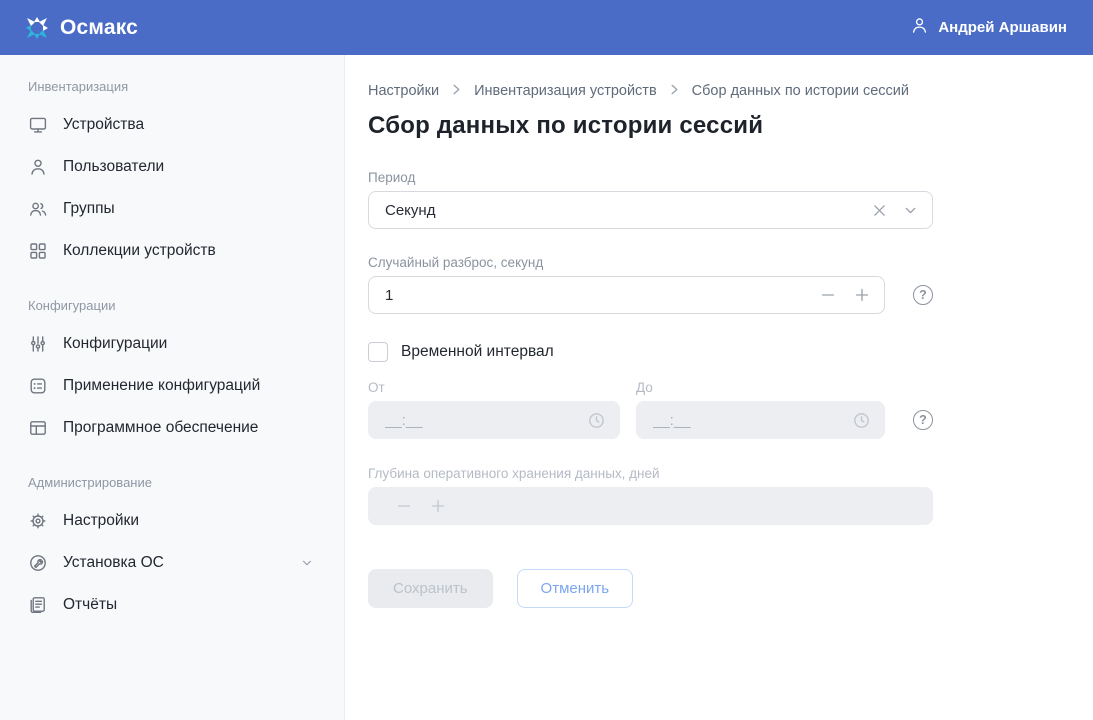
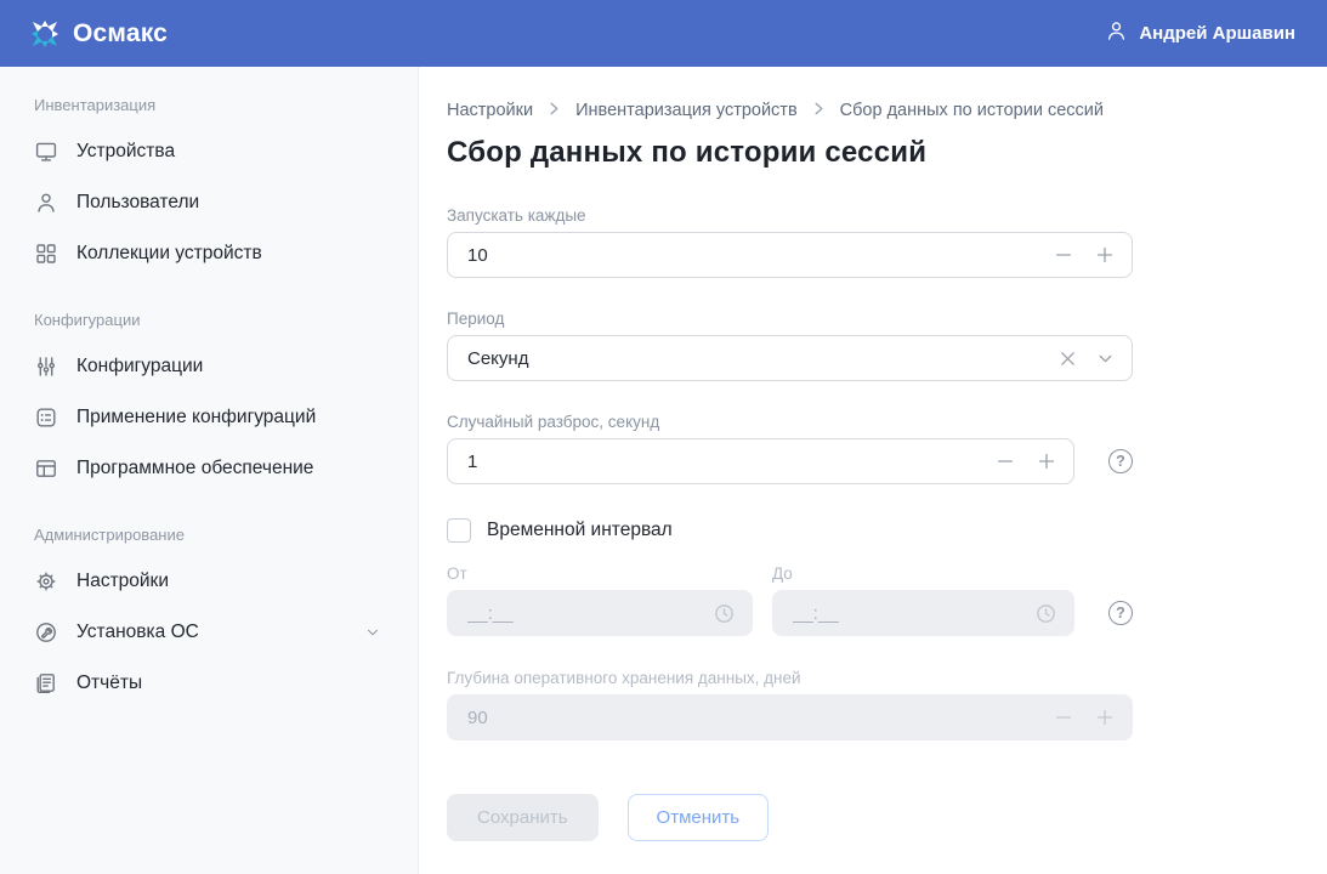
  Осмакс
  Андрей Аршавин
  Инвентаризация
  Устройства
  Пользователи
- Группы
  Коллекции устройств
  Конфигурации
  Конфигурации
  Применение конфигураций
  Программное обеспечение
  Администрирование
  Настройки
  Установка ОС
  Отчёты
  Настройки
  Инвентаризация устройств
  Сбор данных по истории сессий
  Сбор данных по истории сессий
+ Запускать каждые
+ 10
  Период
  Секунд
  Случайный разброс, секунд
  1
  ?
  Временной интервал
  От
  __:__
  До
  __:__
  ?
  Глубина оперативного хранения данных, дней
+ 90
  Сохранить
  Отменить
